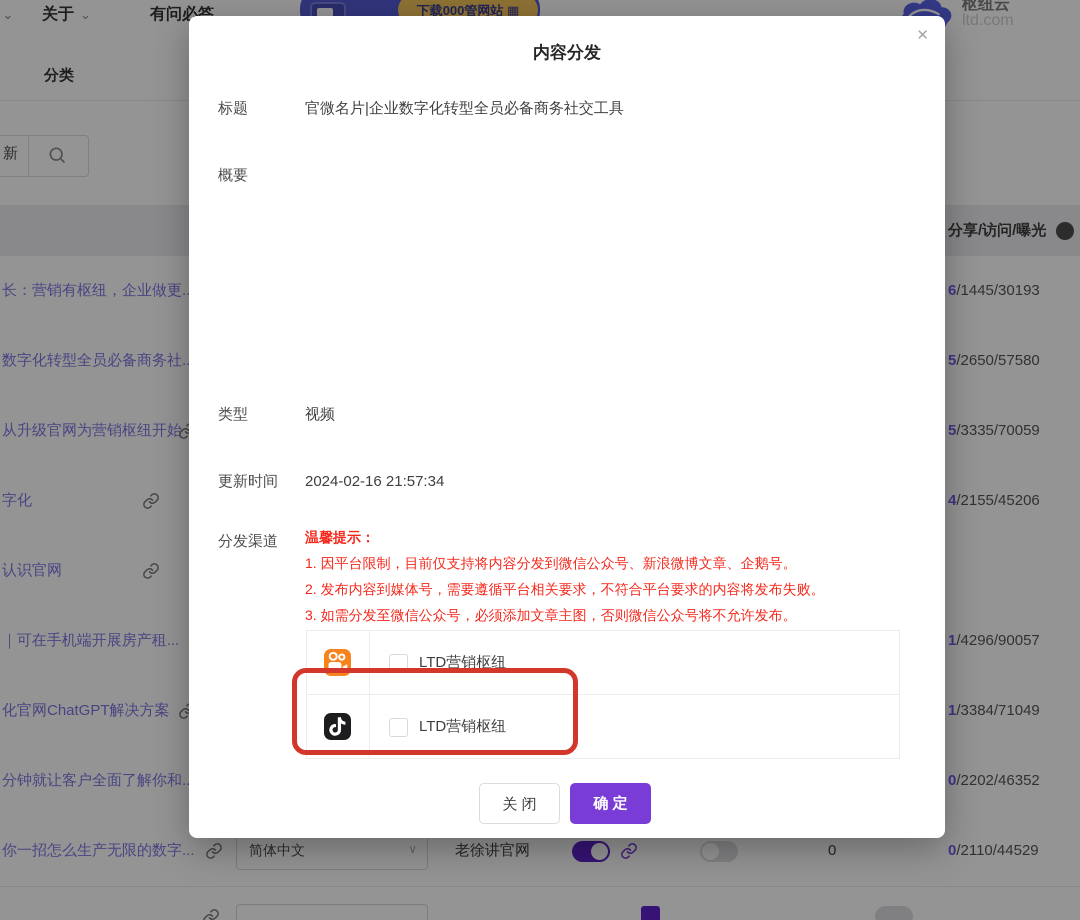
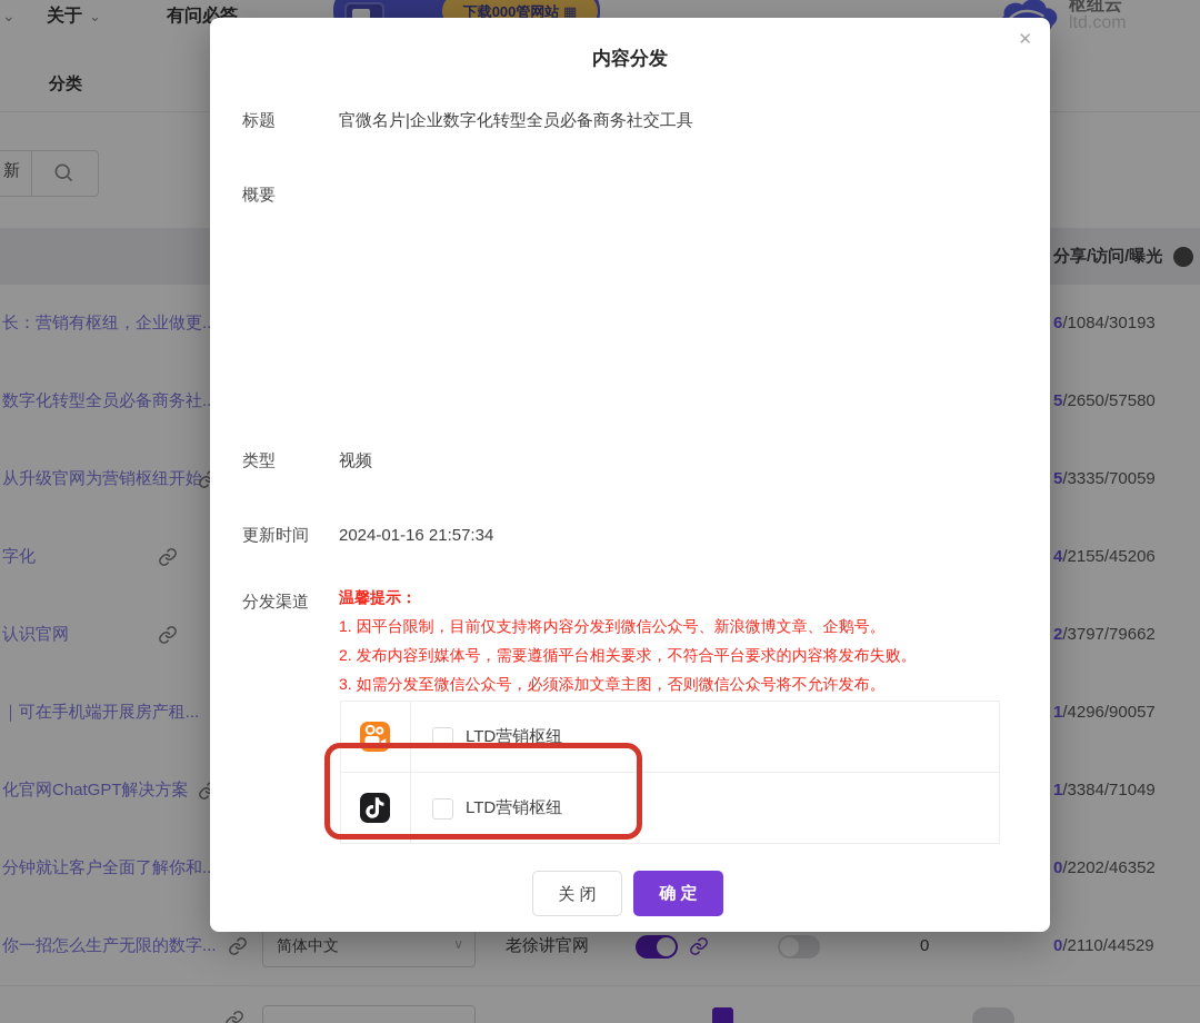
  ⌄
  关于 ⌄
  有问必答 ⌄
  下载000管网站 ▦
  枢纽云
  ltd.com
  分类
  新
  分享/访问/曝光
  长：营销有枢纽，企业做更.
- 6/1445/30193
+ 6/1084/30193
  数字化转型全员必备商务社.
  5/2650/57580
  从升级官网为营销枢纽开始
  5/3335/70059
  字化
  4/2155/45206
  认识官网
+ 2/3797/79662
  ｜可在手机端开展房产租...
  1/4296/90057
  化官网ChatGPT解决方案
  1/3384/71049
  分钟就让客户全面了解你和.
  0/2202/46352
  你一招怎么生产无限的数字...
  简体中文
  ∨
  老徐讲官网
  0
  0/2110/44529
  ✕
  内容分发
  标题
  官微名片|企业数字化转型全员必备商务社交工具
  概要
  类型
  视频
  更新时间
- 2024-02-16 21:57:34
+ 2024-01-16 21:57:34
  分发渠道
  温馨提示：
  1. 因平台限制，目前仅支持将内容分发到微信公众号、新浪微博文章、企鹅号。
  2. 发布内容到媒体号，需要遵循平台相关要求，不符合平台要求的内容将发布失败。
  3. 如需分发至微信公众号，必须添加文章主图，否则微信公众号将不允许发布。
  LTD营销枢纽
  LTD营销枢纽
  关 闭
  确 定
